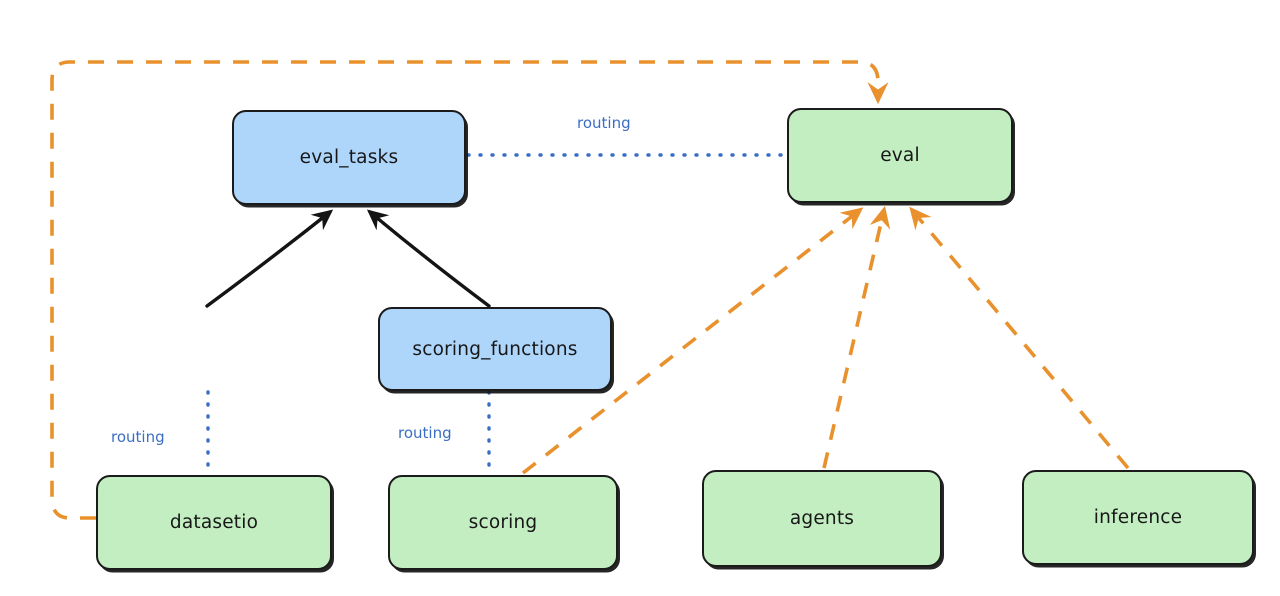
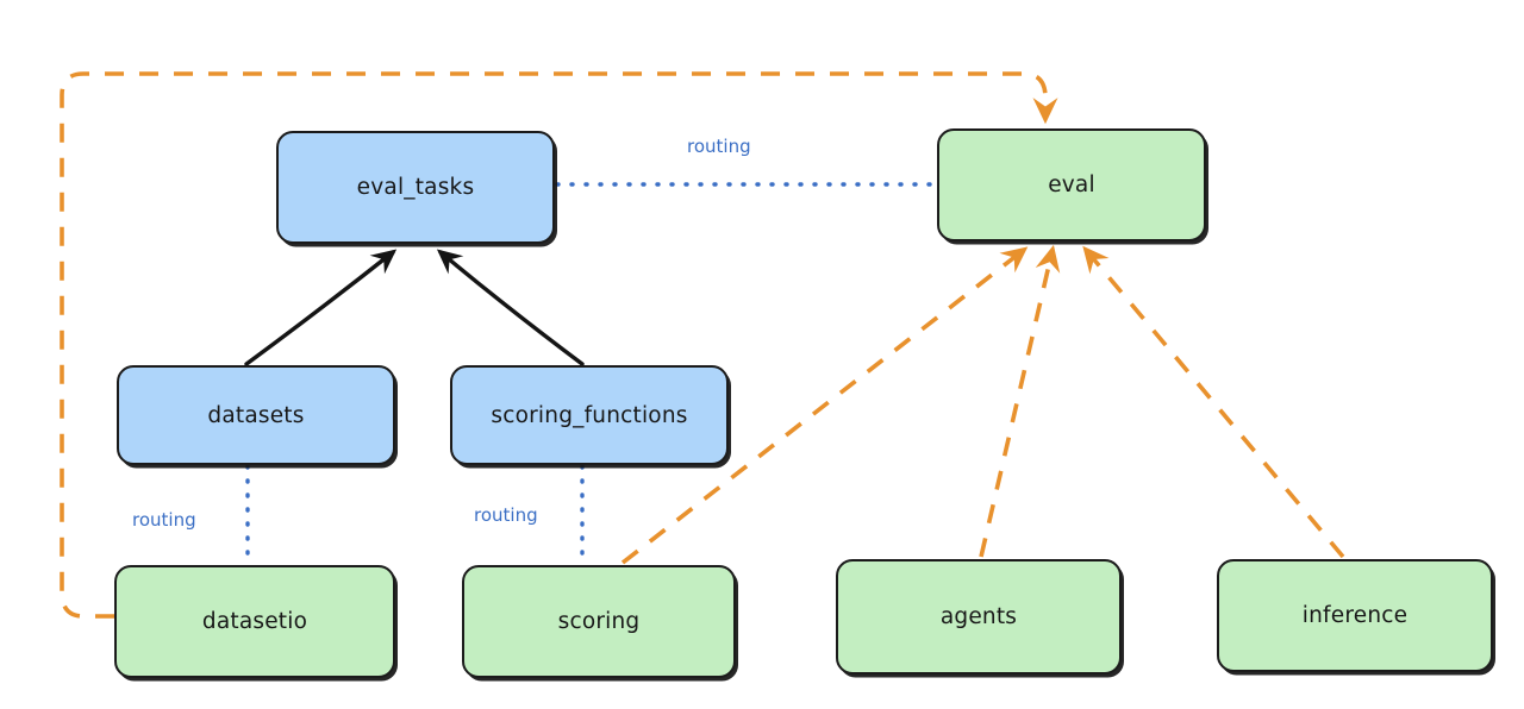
  eval_tasks
  eval
+ datasets
  scoring_functions
  datasetio
  scoring
  agents
  inference
  routing
  routing
  routing
